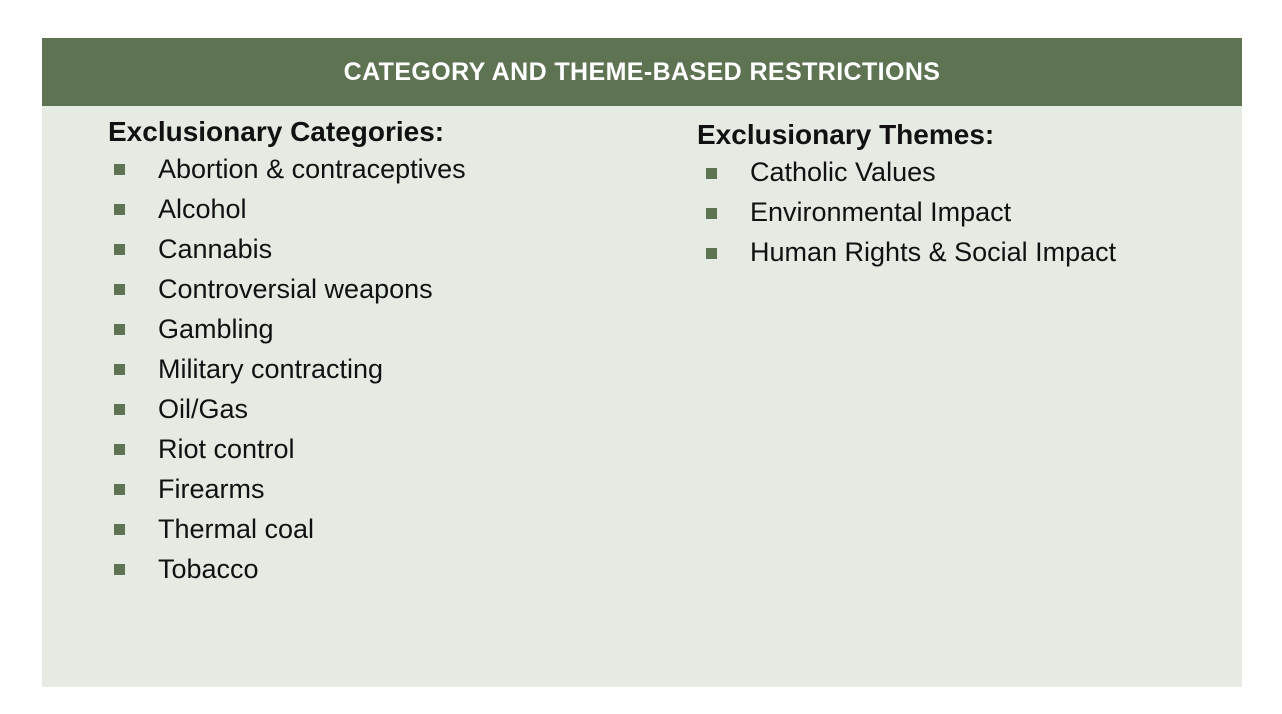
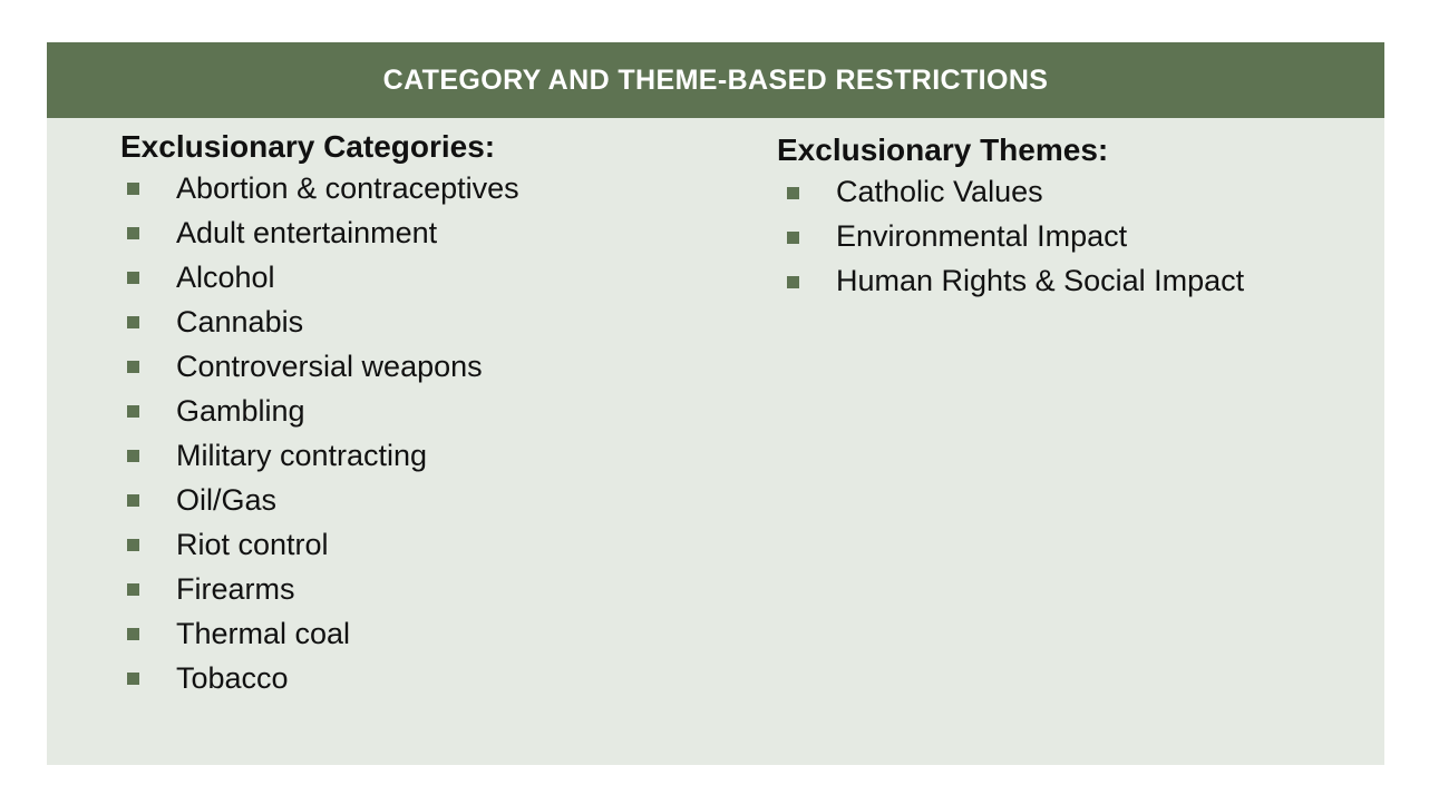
  CATEGORY AND THEME-BASED RESTRICTIONS
  Exclusionary Categories:
  Abortion & contraceptives
+ Adult entertainment
  Alcohol
  Cannabis
  Controversial weapons
  Gambling
  Military contracting
  Oil/Gas
  Riot control
  Firearms
  Thermal coal
  Tobacco
  Exclusionary Themes:
  Catholic Values
  Environmental Impact
  Human Rights & Social Impact
